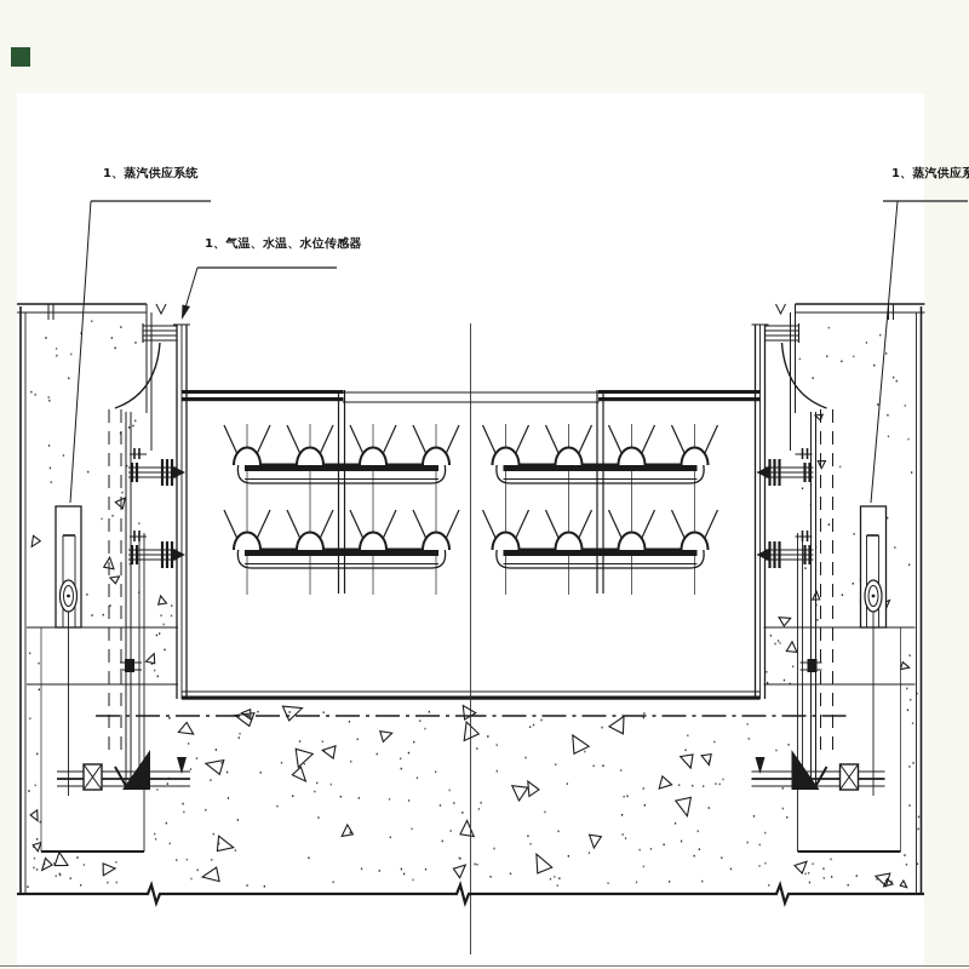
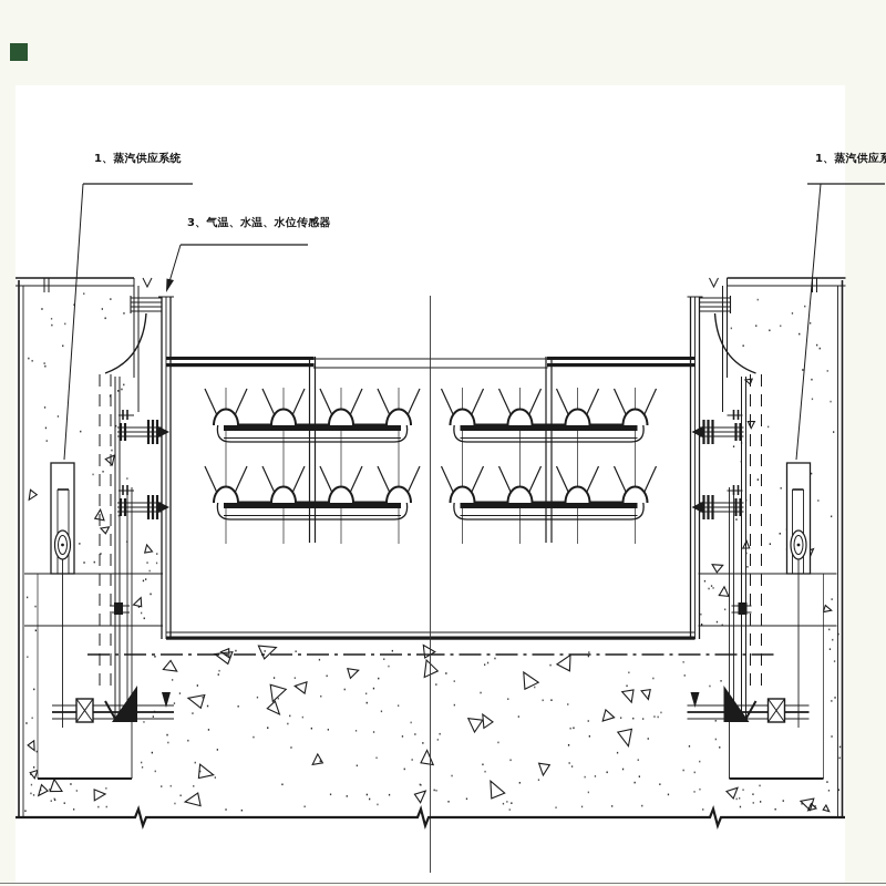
  1、蒸汽供应系统
- 1、气温、水温、水位传感器
+ 3、气温、水温、水位传感器
  1、蒸汽供应系
